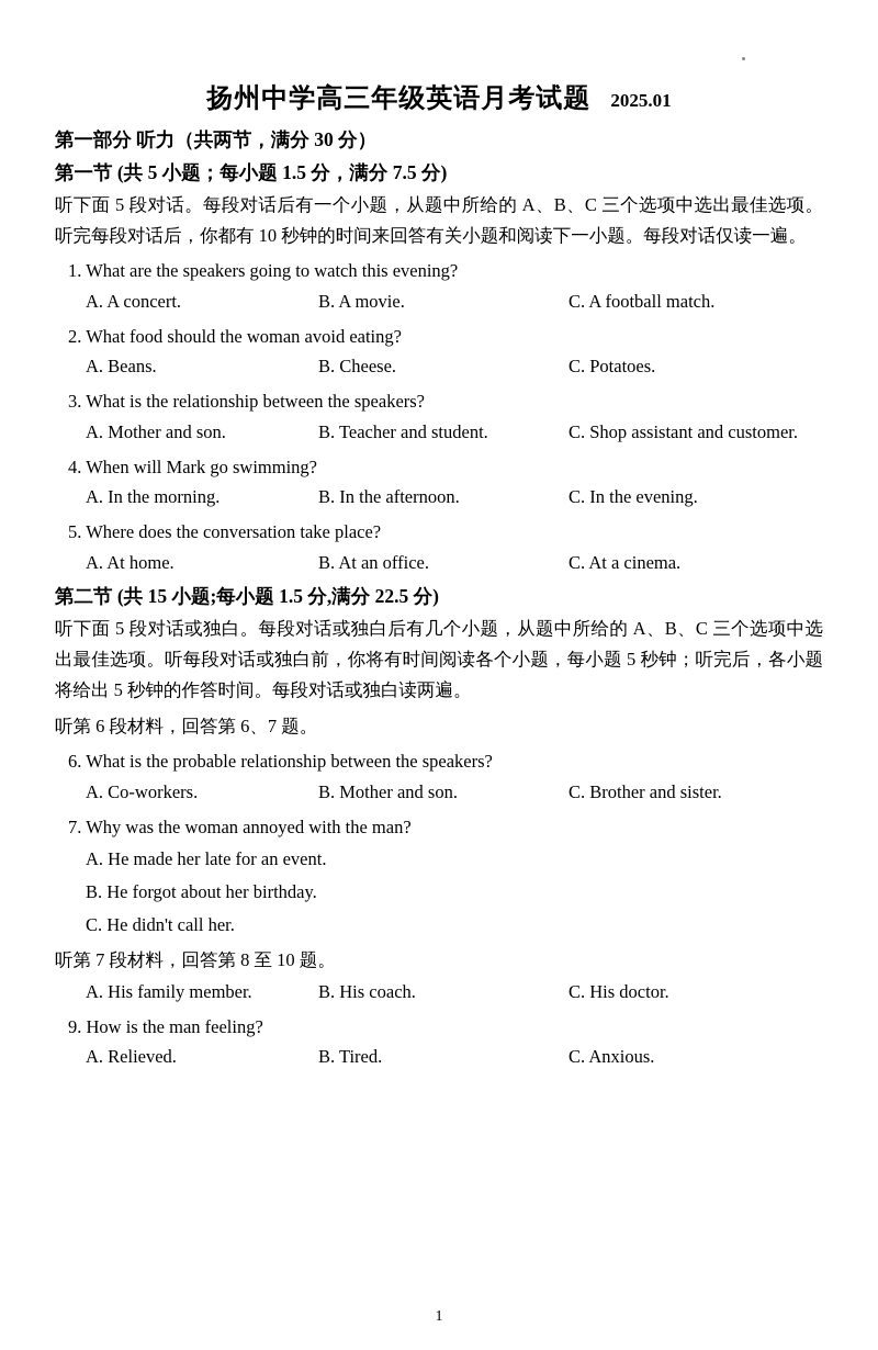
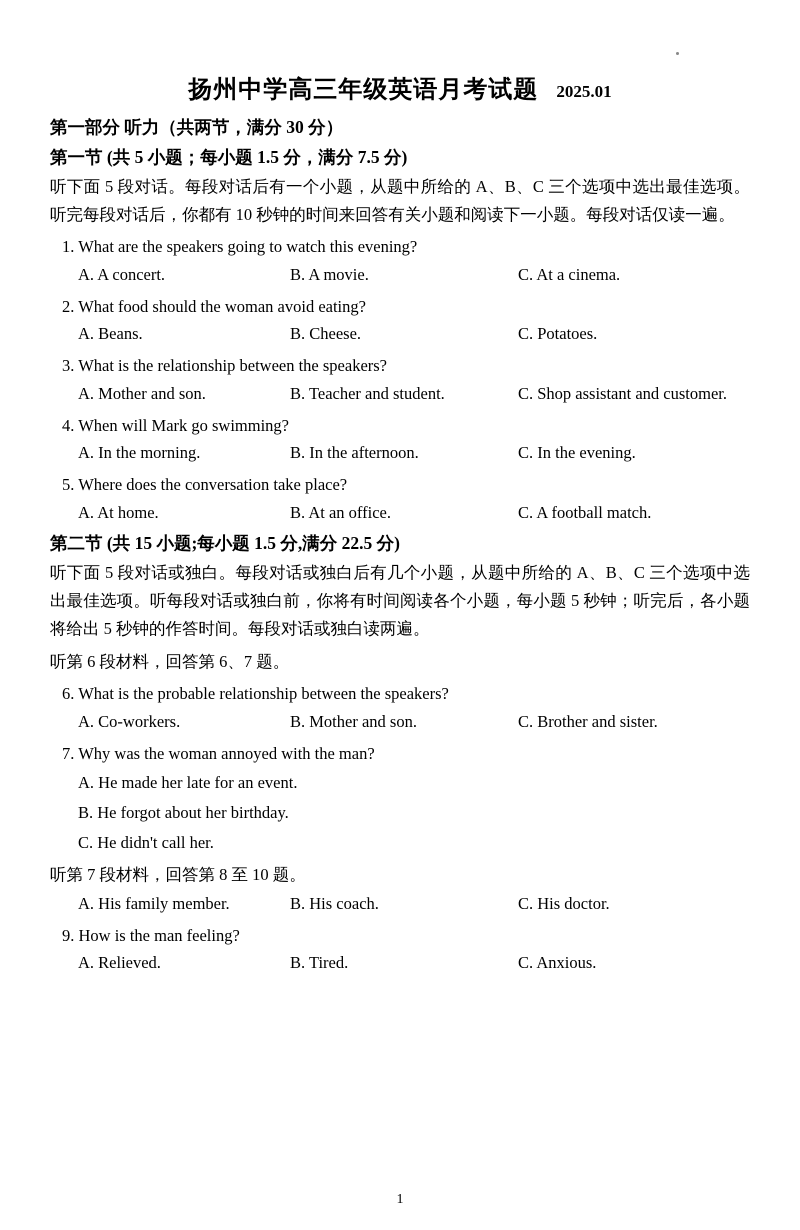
  扬州中学高三年级英语月考试题 2025.01
  第一部分 听力（共两节，满分 30 分）
  第一节 (共 5 小题；每小题 1.5 分，满分 7.5 分)
  听下面 5 段对话。每段对话后有一个小题，从题中所给的 A、B、C 三个选项中选出最佳选项。听完每段对话后，你都有 10 秒钟的时间来回答有关小题和阅读下一小题。每段对话仅读一遍。
  1. What are the speakers going to watch this evening?
  A. A concert.
  B. A movie.
- C. A football match.
+ C. At a cinema.
  2. What food should the woman avoid eating?
  A. Beans.
  B. Cheese.
  C. Potatoes.
  3. What is the relationship between the speakers?
  A. Mother and son.
  B. Teacher and student.
  C. Shop assistant and customer.
  4. When will Mark go swimming?
  A. In the morning.
  B. In the afternoon.
  C. In the evening.
  5. Where does the conversation take place?
  A. At home.
  B. At an office.
- C. At a cinema.
+ C. A football match.
  第二节 (共 15 小题;每小题 1.5 分,满分 22.5 分)
  听下面 5 段对话或独白。每段对话或独白后有几个小题，从题中所给的 A、B、C 三个选项中选出最佳选项。听每段对话或独白前，你将有时间阅读各个小题，每小题 5 秒钟；听完后，各小题将给出 5 秒钟的作答时间。每段对话或独白读两遍。
  听第 6 段材料，回答第 6、7 题。
  6. What is the probable relationship between the speakers?
  A. Co-workers.
  B. Mother and son.
  C. Brother and sister.
  7. Why was the woman annoyed with the man?
  A. He made her late for an event.
  B. He forgot about her birthday.
  C. He didn't call her.
  听第 7 段材料，回答第 8 至 10 题。
  A. His family member.
  B. His coach.
  C. His doctor.
  9. How is the man feeling?
  A. Relieved.
  B. Tired.
  C. Anxious.
  1
